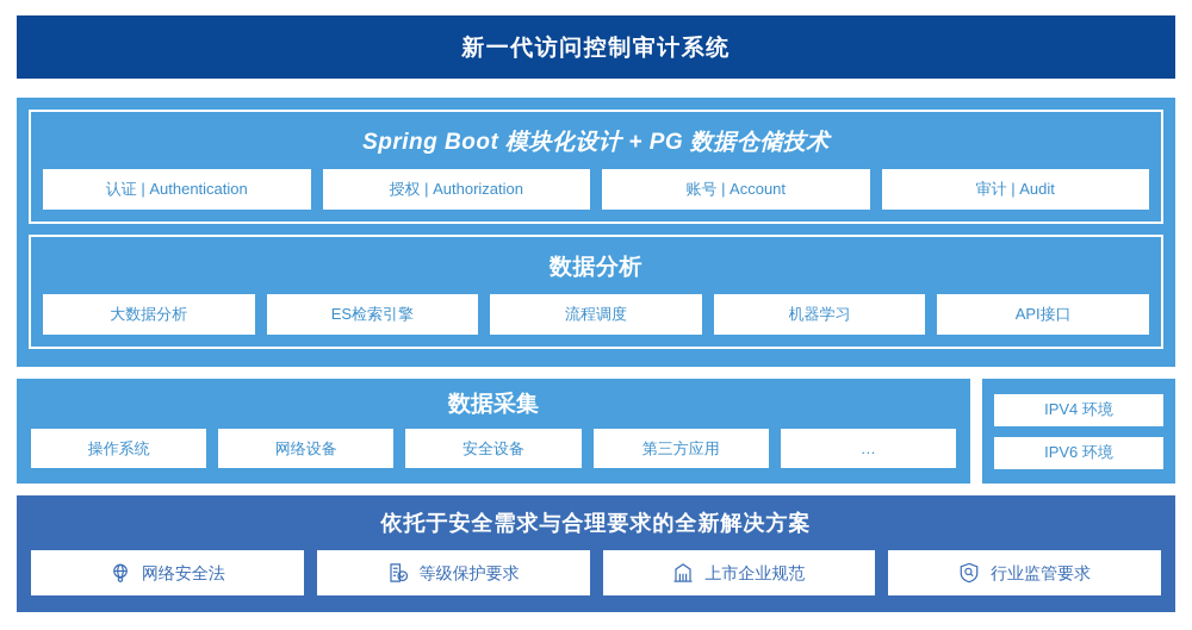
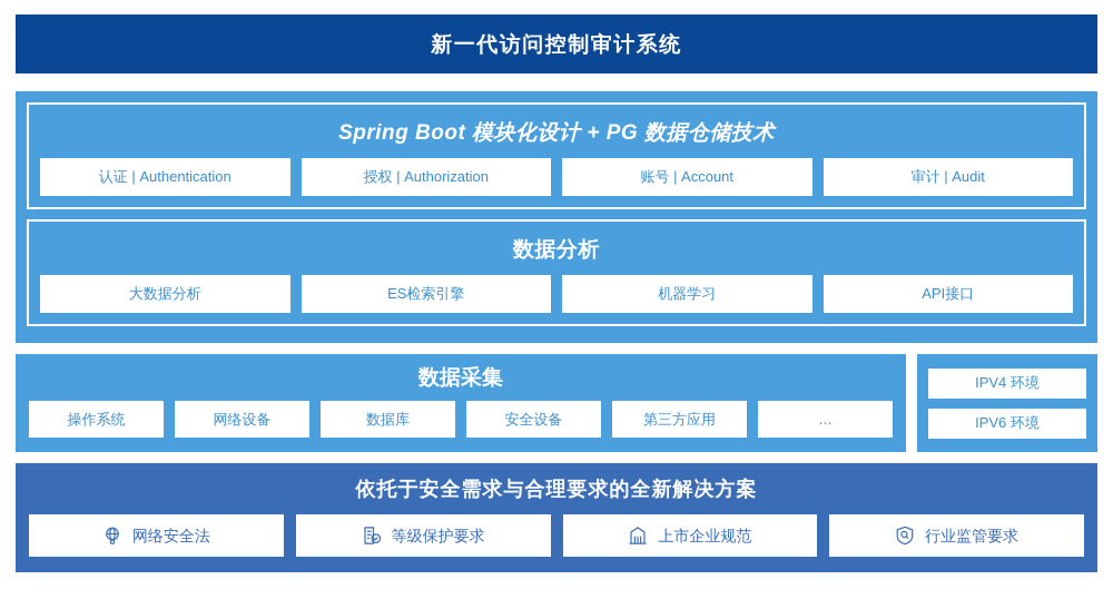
  新一代访问控制审计系统
  Spring Boot 模块化设计 + PG 数据仓储技术
  认证 | Authentication
  授权 | Authorization
  账号 | Account
  审计 | Audit
  数据分析
  大数据分析
  ES检索引擎
- 流程调度
  机器学习
  API接口
  数据采集
  操作系统
  网络设备
+ 数据库
  安全设备
  第三方应用
  …
  IPV4 环境
  IPV6 环境
  依托于安全需求与合理要求的全新解决方案
  网络安全法
  等级保护要求
  上市企业规范
  行业监管要求
